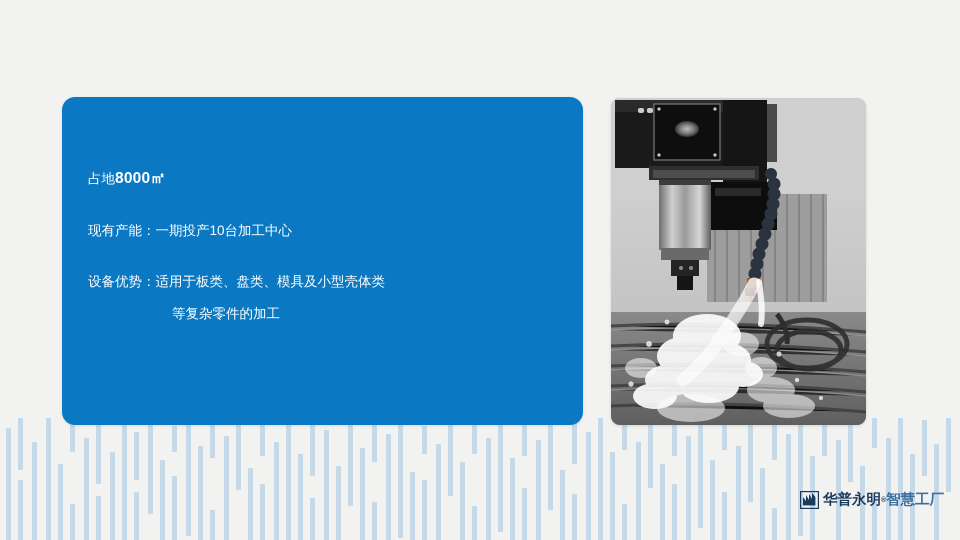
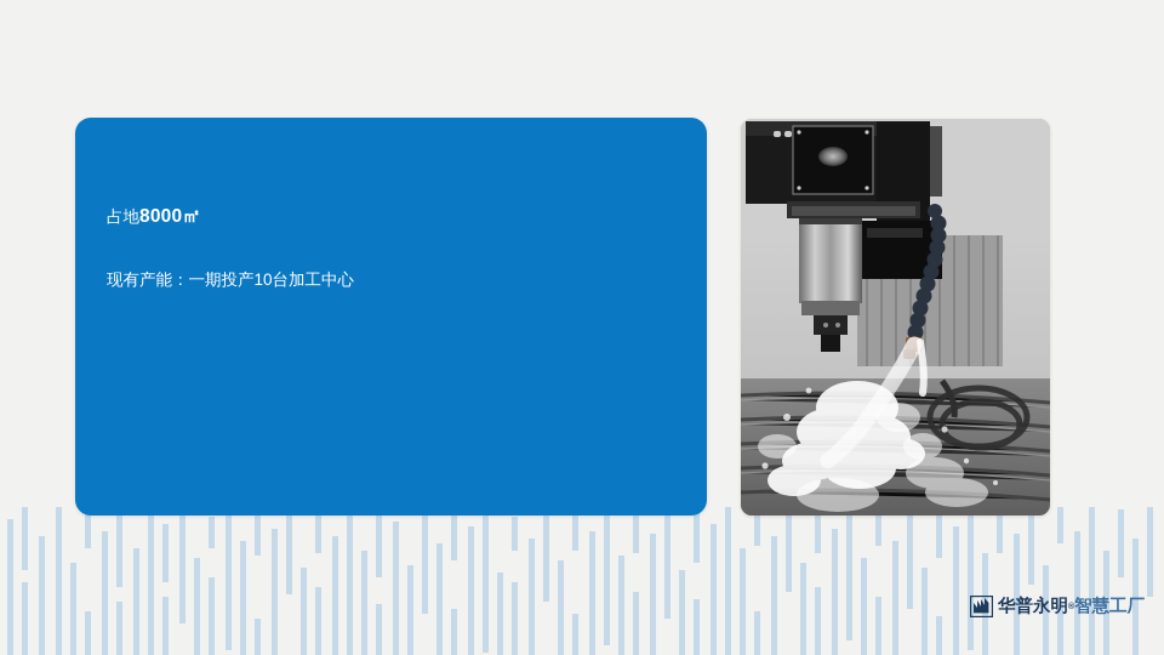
  占地8000㎡
  现有产能：一期投产10台加工中心
- 设备优势：适用于板类、盘类、模具及小型壳体类
- 等复杂零件的加工
  华普永明
  智慧工厂
